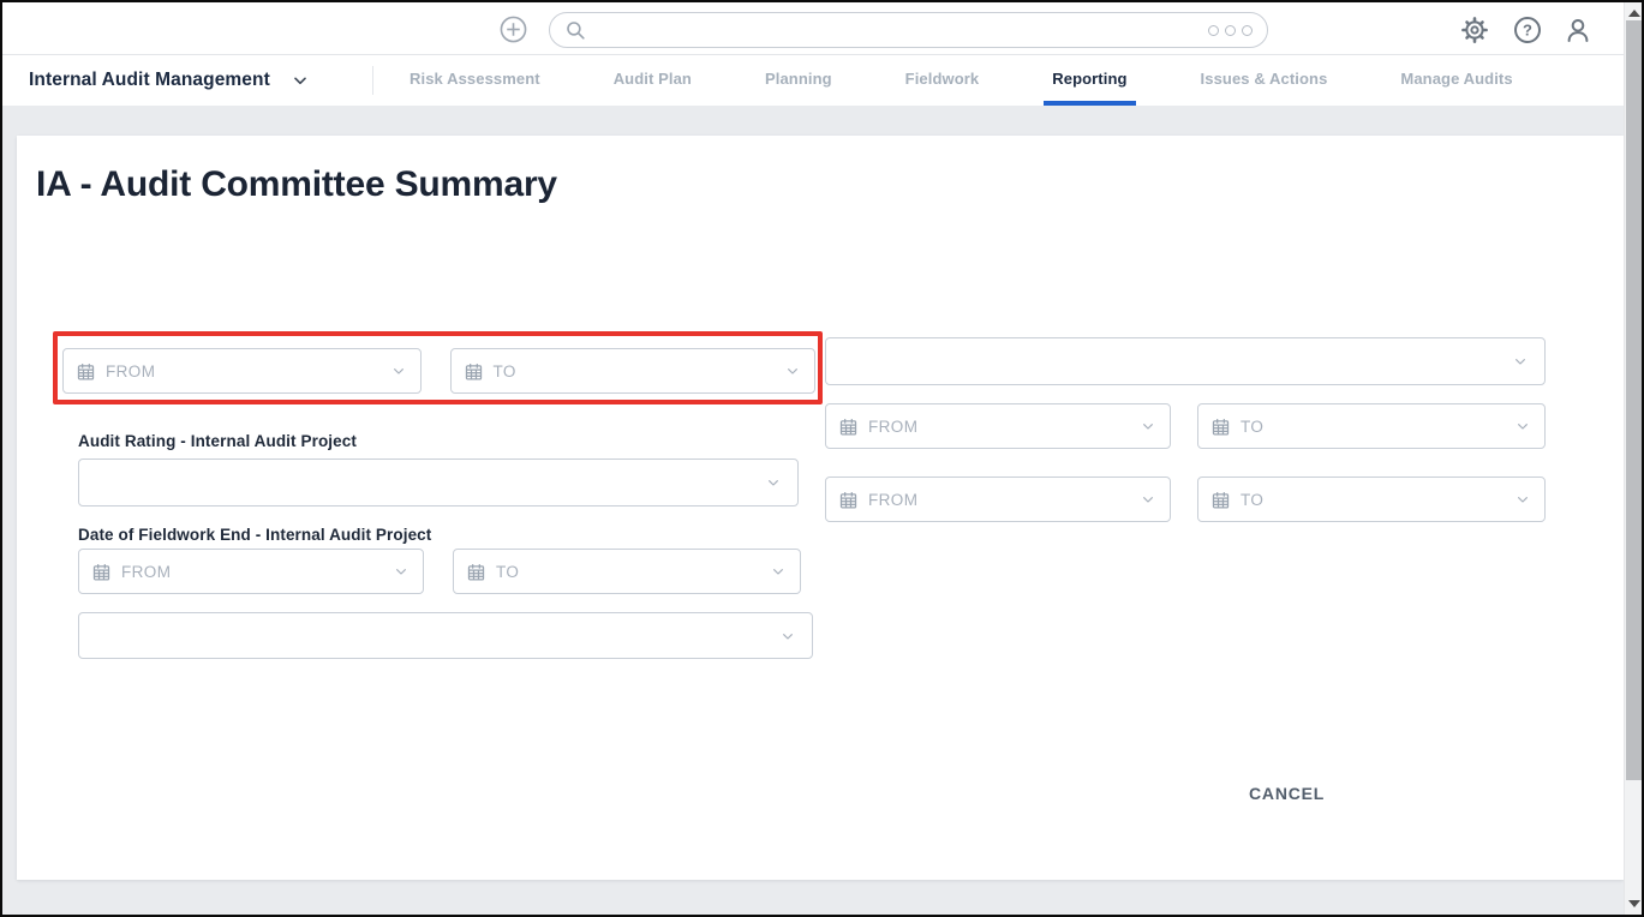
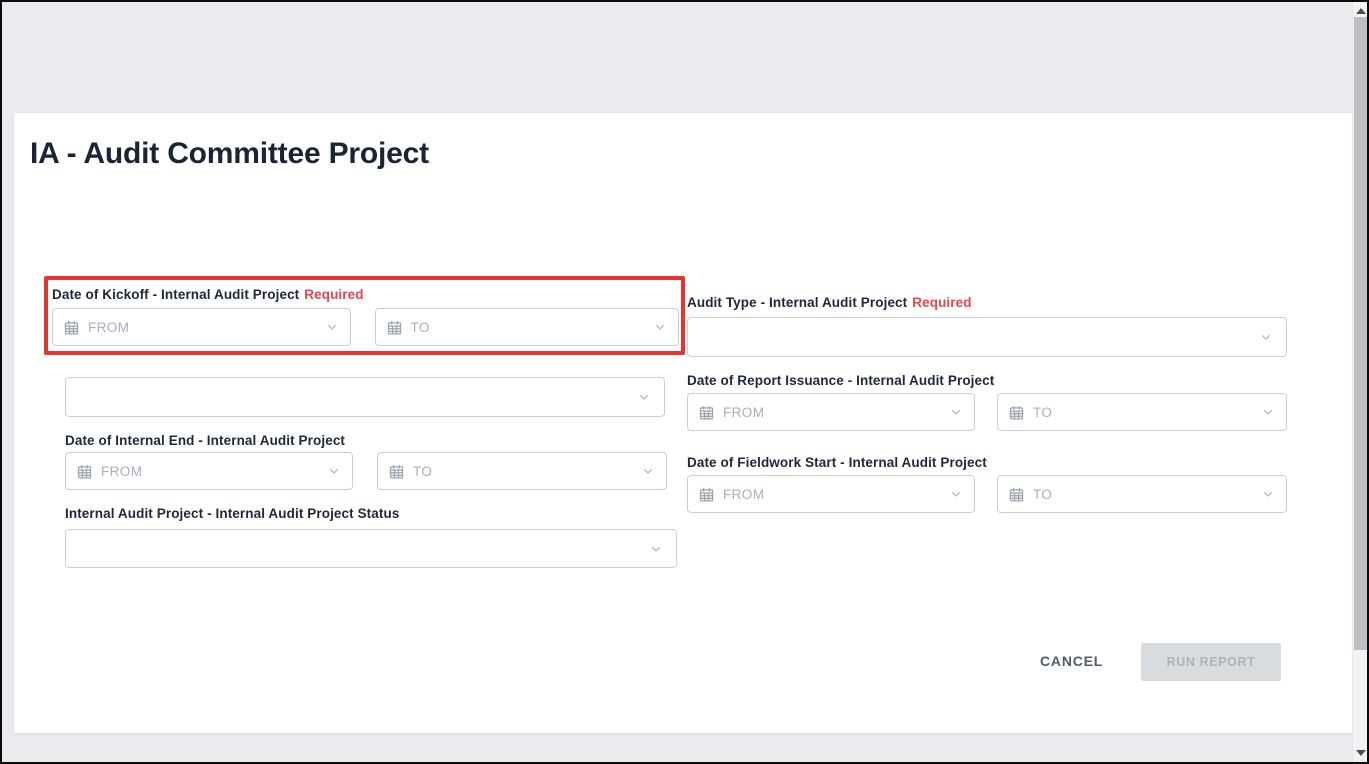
- ?
- Internal Audit Management
- Risk Assessment
- Audit Plan
- Planning
- Fieldwork
- Reporting
- Issues & Actions
- Manage Audits
- IA - Audit Committee Summary
+ IA - Audit Committee Project
+ Date of Kickoff - Internal Audit Project Required
  FROM
  TO
- Audit Rating - Internal Audit Project
- Date of Fieldwork End - Internal Audit Project
+ Date of Internal End - Internal Audit Project
  FROM
  TO
+ Internal Audit Project - Internal Audit Project Status
+ Audit Type - Internal Audit Project Required
+ Date of Report Issuance - Internal Audit Project
  FROM
  TO
+ Date of Fieldwork Start - Internal Audit Project
  FROM
  TO
  CANCEL
+ RUN REPORT
